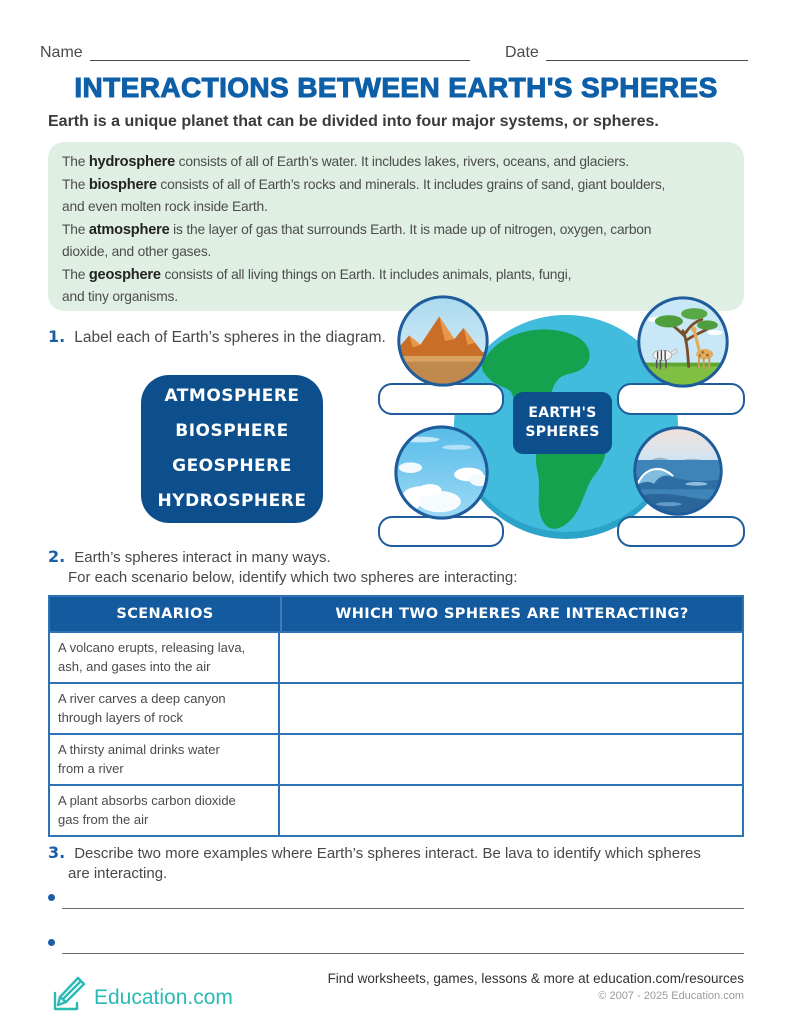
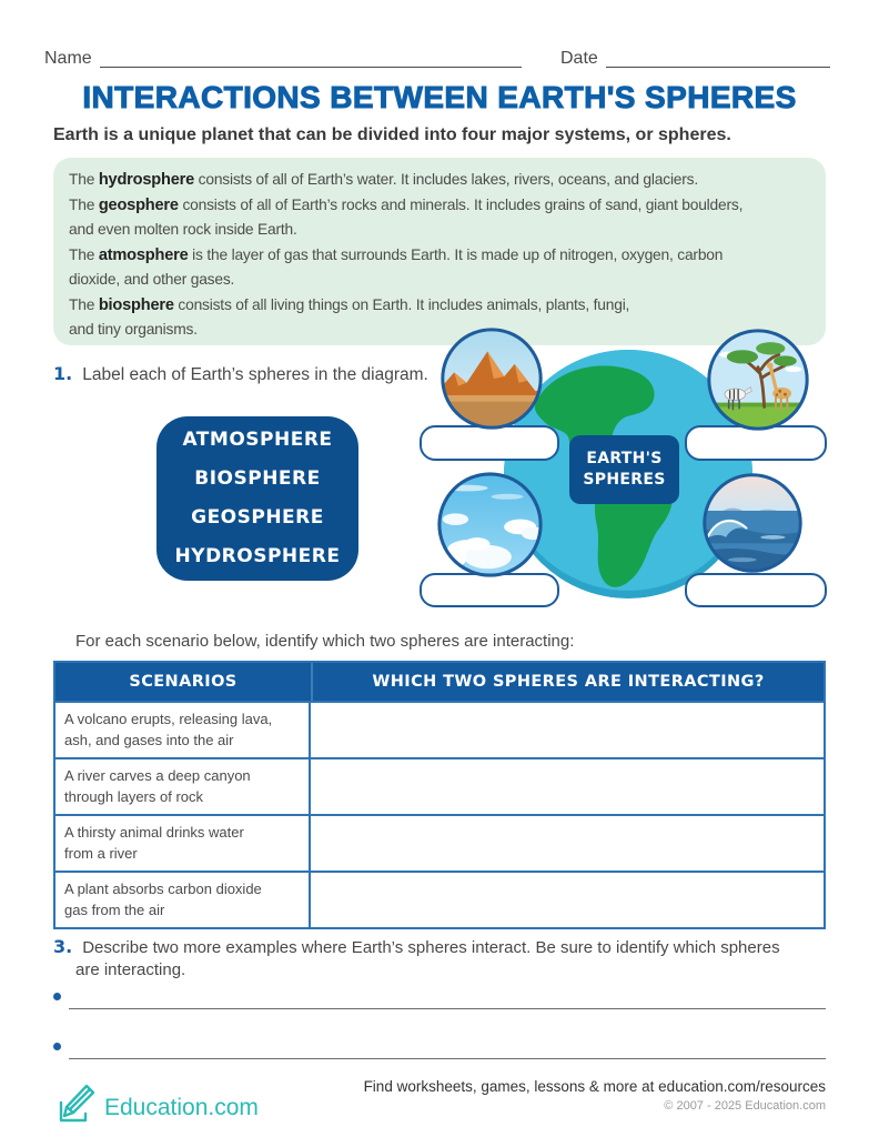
  Name
  Date
  INTERACTIONS BETWEEN EARTH'S SPHERES
  Earth is a unique planet that can be divided into four major systems, or spheres.
  The hydrosphere consists of all of Earth’s water. It includes lakes, rivers, oceans, and glaciers.
- The biosphere consists of all of Earth’s rocks and minerals. It includes grains of sand, giant boulders,
+ The geosphere consists of all of Earth’s rocks and minerals. It includes grains of sand, giant boulders,
  and even molten rock inside Earth.
  The atmosphere is the layer of gas that surrounds Earth. It is made up of nitrogen, oxygen, carbon
  dioxide, and other gases.
- The geosphere consists of all living things on Earth. It includes animals, plants, fungi,
+ The biosphere consists of all living things on Earth. It includes animals, plants, fungi,
  and tiny organisms.
  1.
  Label each of Earth’s spheres in the diagram.
  ATMOSPHERE
  BIOSPHERE
  GEOSPHERE
  HYDROSPHERE
  EARTH'S SPHERES
- 2.
- Earth’s spheres interact in many ways.
  For each scenario below, identify which two spheres are interacting:
  SCENARIOS
  WHICH TWO SPHERES ARE INTERACTING?
  A volcano erupts, releasing lava,
  ash, and gases into the air
  A river carves a deep canyon
  through layers of rock
  A thirsty animal drinks water
  from a river
  A plant absorbs carbon dioxide
  gas from the air
  3.
- Describe two more examples where Earth’s spheres interact. Be lava to identify which spheres
+ Describe two more examples where Earth’s spheres interact. Be sure to identify which spheres
  are interacting.
  Education.com
  Find worksheets, games, lessons & more at education.com/resources
  © 2007 - 2025 Education.com
